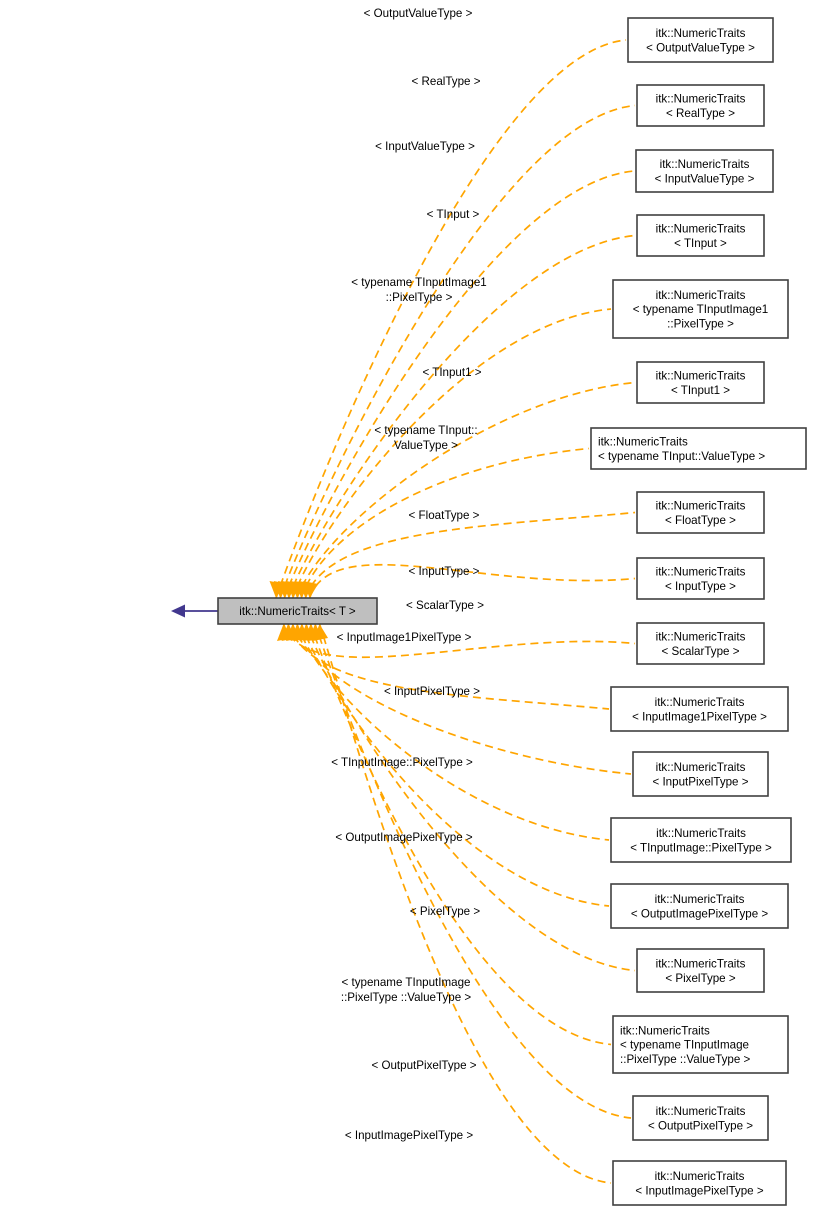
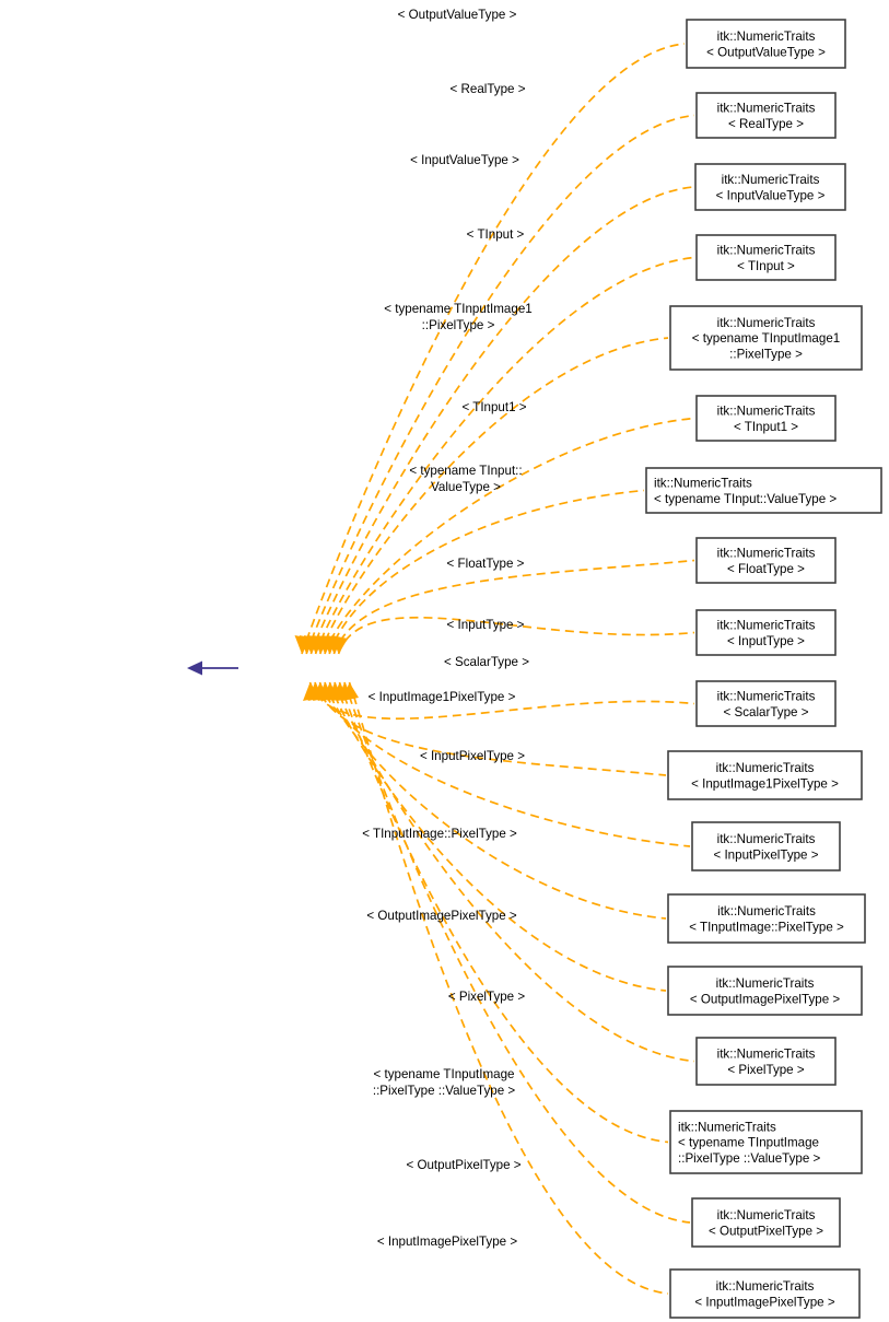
- itk::NumericTraits< T >
  itk::NumericTraits
  < OutputValueType >
  itk::NumericTraits
  < RealType >
  itk::NumericTraits
  < InputValueType >
  itk::NumericTraits
  < TInput >
  itk::NumericTraits
  < typename TInputImage1
  ::PixelType >
  itk::NumericTraits
  < TInput1 >
  itk::NumericTraits
  < typename TInput::ValueType >
  itk::NumericTraits
  < FloatType >
  itk::NumericTraits
  < InputType >
  itk::NumericTraits
  < ScalarType >
  itk::NumericTraits
  < InputImage1PixelType >
  itk::NumericTraits
  < InputPixelType >
  itk::NumericTraits
  < TInputImage::PixelType >
  itk::NumericTraits
  < OutputImagePixelType >
  itk::NumericTraits
  < PixelType >
  itk::NumericTraits
  < typename TInputImage
  ::PixelType ::ValueType >
  itk::NumericTraits
  < OutputPixelType >
  itk::NumericTraits
  < InputImagePixelType >
  < OutputValueType >
  < RealType >
  < InputValueType >
  < TInput >
  < typename TInputImage1
  ::PixelType >
  < TInput1 >
  < typename TInput::
  ValueType >
  < FloatType >
  < InputType >
  < ScalarType >
  < InputImage1PixelType >
  < InputPixelType >
  < TInputImage::PixelType >
  < OutputImagePixelType >
  < PixelType >
  < typename TInputImage
  ::PixelType ::ValueType >
  < OutputPixelType >
  < InputImagePixelType >
